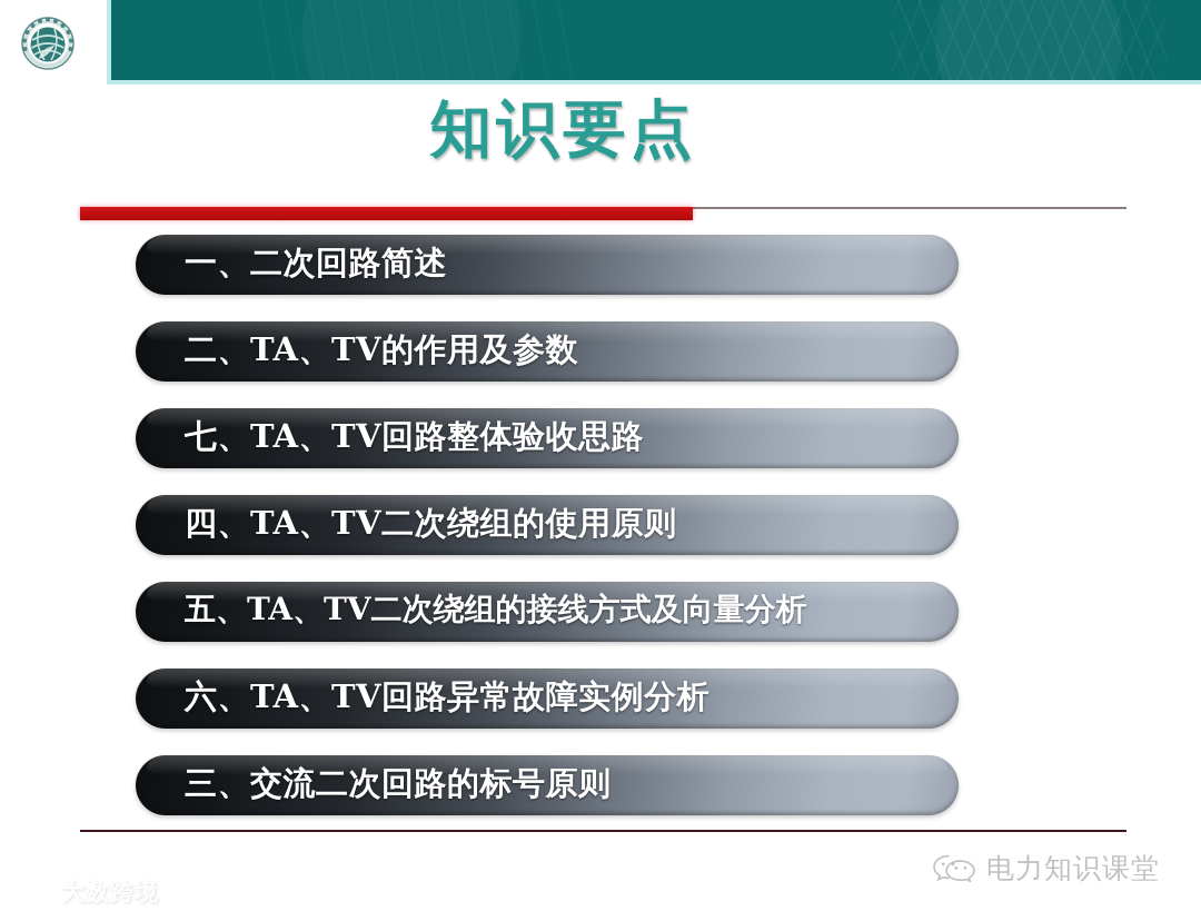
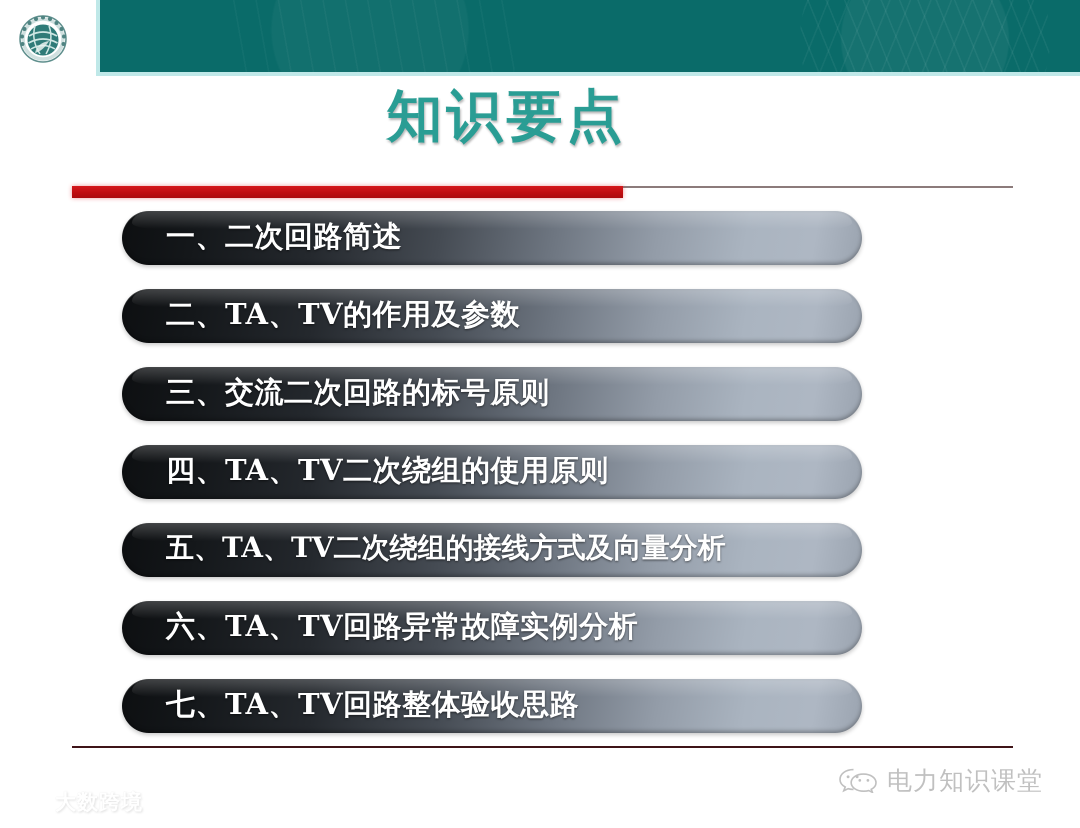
  知识要点
  一、二次回路简述
  二、TA、TV的作用及参数
- 七、TA、TV回路整体验收思路
+ 三、交流二次回路的标号原则
  四、TA、TV二次绕组的使用原则
  五、TA、TV二次绕组的接线方式及向量分析
  六、TA、TV回路异常故障实例分析
- 三、交流二次回路的标号原则
+ 七、TA、TV回路整体验收思路
  大数跨境
  电力知识课堂
